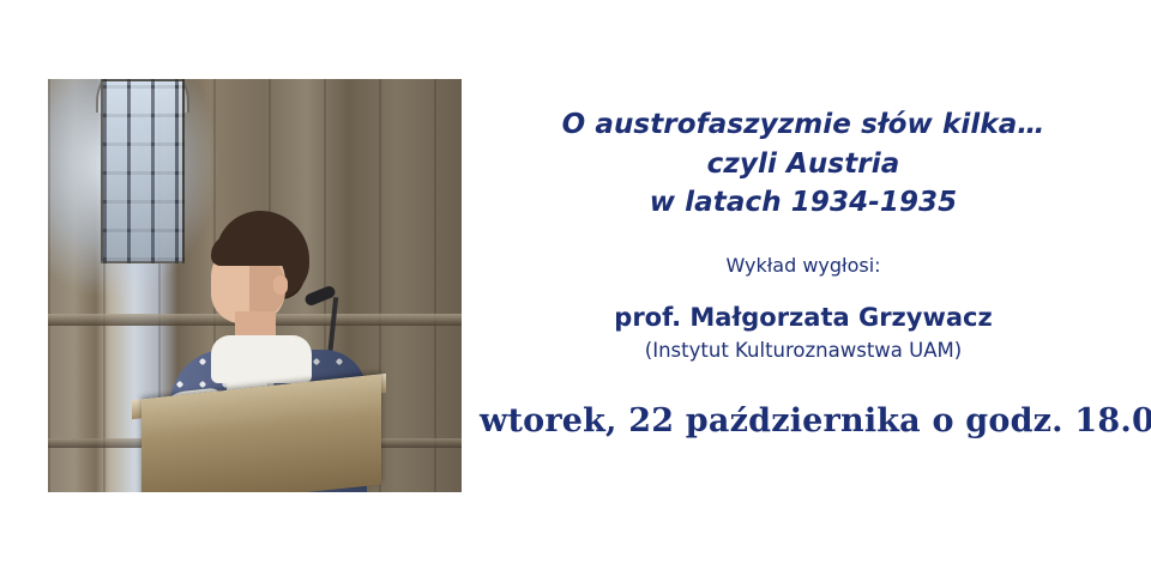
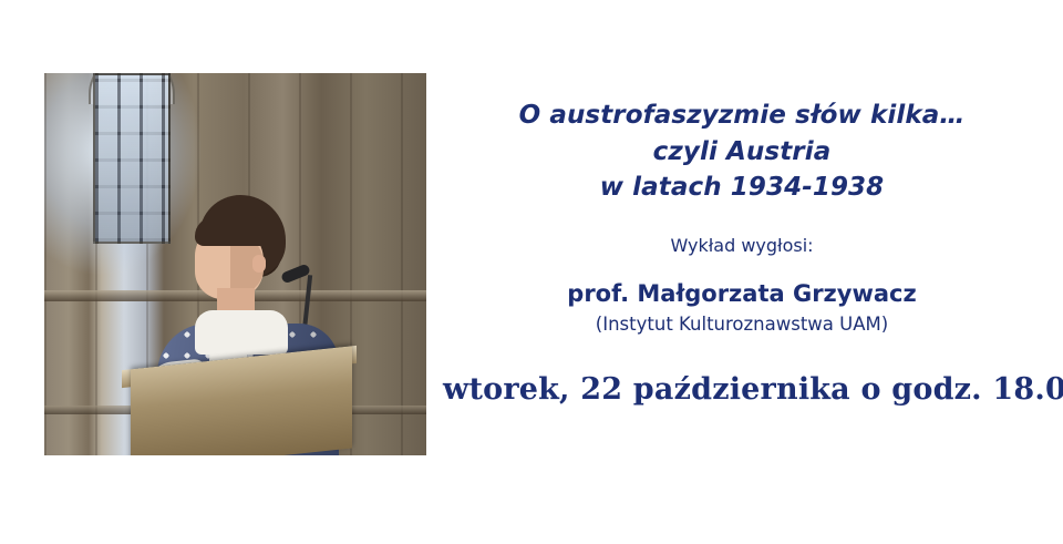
  O austrofaszyzmie słów kilka…
  czyli Austria
- w latach 1934-1935
+ w latach 1934-1938
  Wykład wygłosi:
  prof. Małgorzata Grzywacz
  (Instytut Kulturoznawstwa UAM)
  wtorek, 22 października o godz. 18.0
